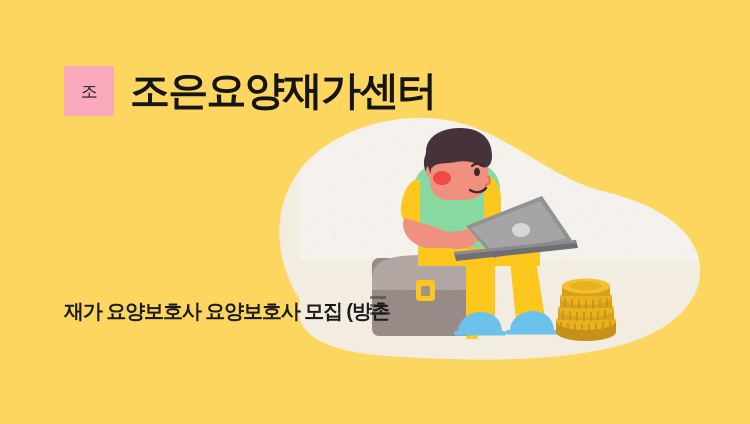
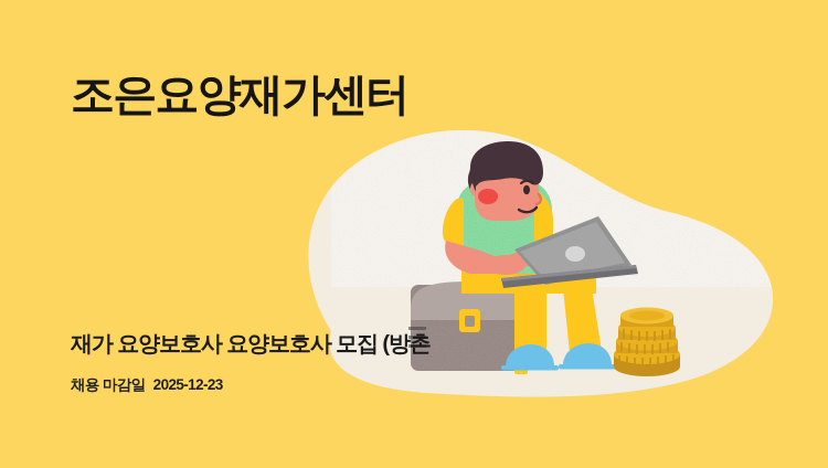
- 조
  조은요양재가센터
  재가 요양보호사 요양보호사 모집 (방촌
+ 채용 마감일 2025-12-23
